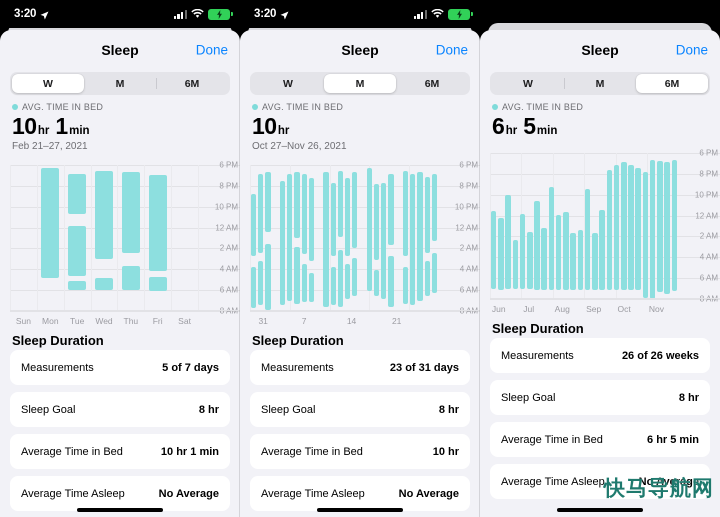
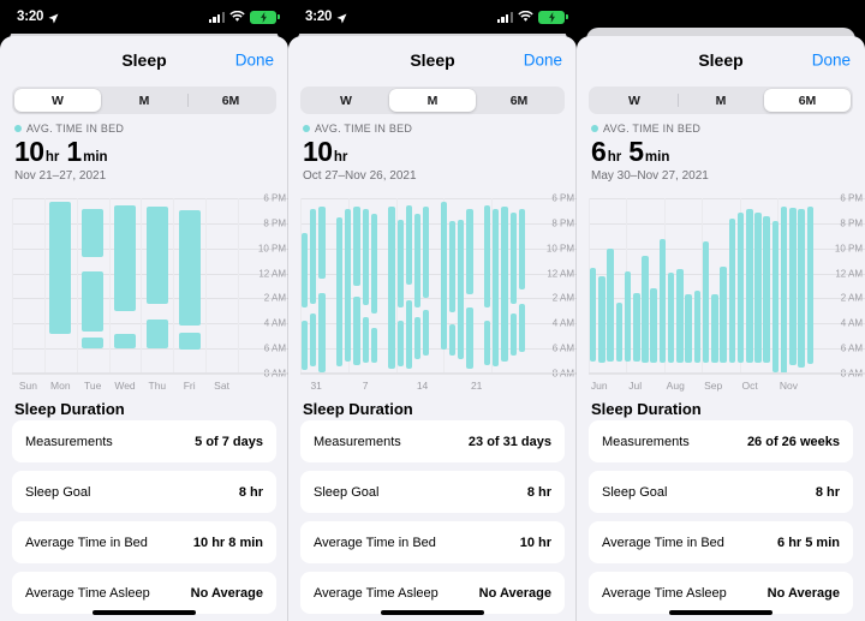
  3:20
  Sleep
  Done
  W
  M
  6M
  AVG. TIME IN BED
  10
  hr
  1
  min
- Feb 21–27, 2021
+ Nov 21–27, 2021
  6 PM
  8 PM
  10 PM
  12 AM
  2 AM
  4 AM
  6 AM
  8 AM
  Sun
  Mon
  Tue
  Wed
  Thu
  Fri
  Sat
  Sleep Duration
  Measurements
  5 of 7 days
  Sleep Goal
  8 hr
  Average Time in Bed
- 10 hr 1 min
+ 10 hr 8 min
  Average Time Asleep
  No Average
  3:20
  Sleep
  Done
  W
  M
  6M
  AVG. TIME IN BED
  10
  hr
  Oct 27–Nov 26, 2021
  6 PM
  8 PM
  10 PM
  12 AM
  2 AM
  4 AM
  6 AM
  8 AM
  31
  7
  14
  21
  Sleep Duration
  Measurements
  23 of 31 days
  Sleep Goal
  8 hr
  Average Time in Bed
  10 hr
  Average Time Asleep
  No Average
  Sleep
  Done
  W
  M
  6M
  AVG. TIME IN BED
  6
  hr
  5
  min
+ May 30–Nov 27, 2021
  6 PM
  8 PM
  10 PM
  12 AM
  2 AM
  4 AM
  6 AM
  8 AM
  Jun
  Jul
  Aug
  Sep
  Oct
  Nov
  Sleep Duration
  Measurements
  26 of 26 weeks
  Sleep Goal
  8 hr
  Average Time in Bed
  6 hr 5 min
  Average Time Asleep
  No Average
- 快马导航网
